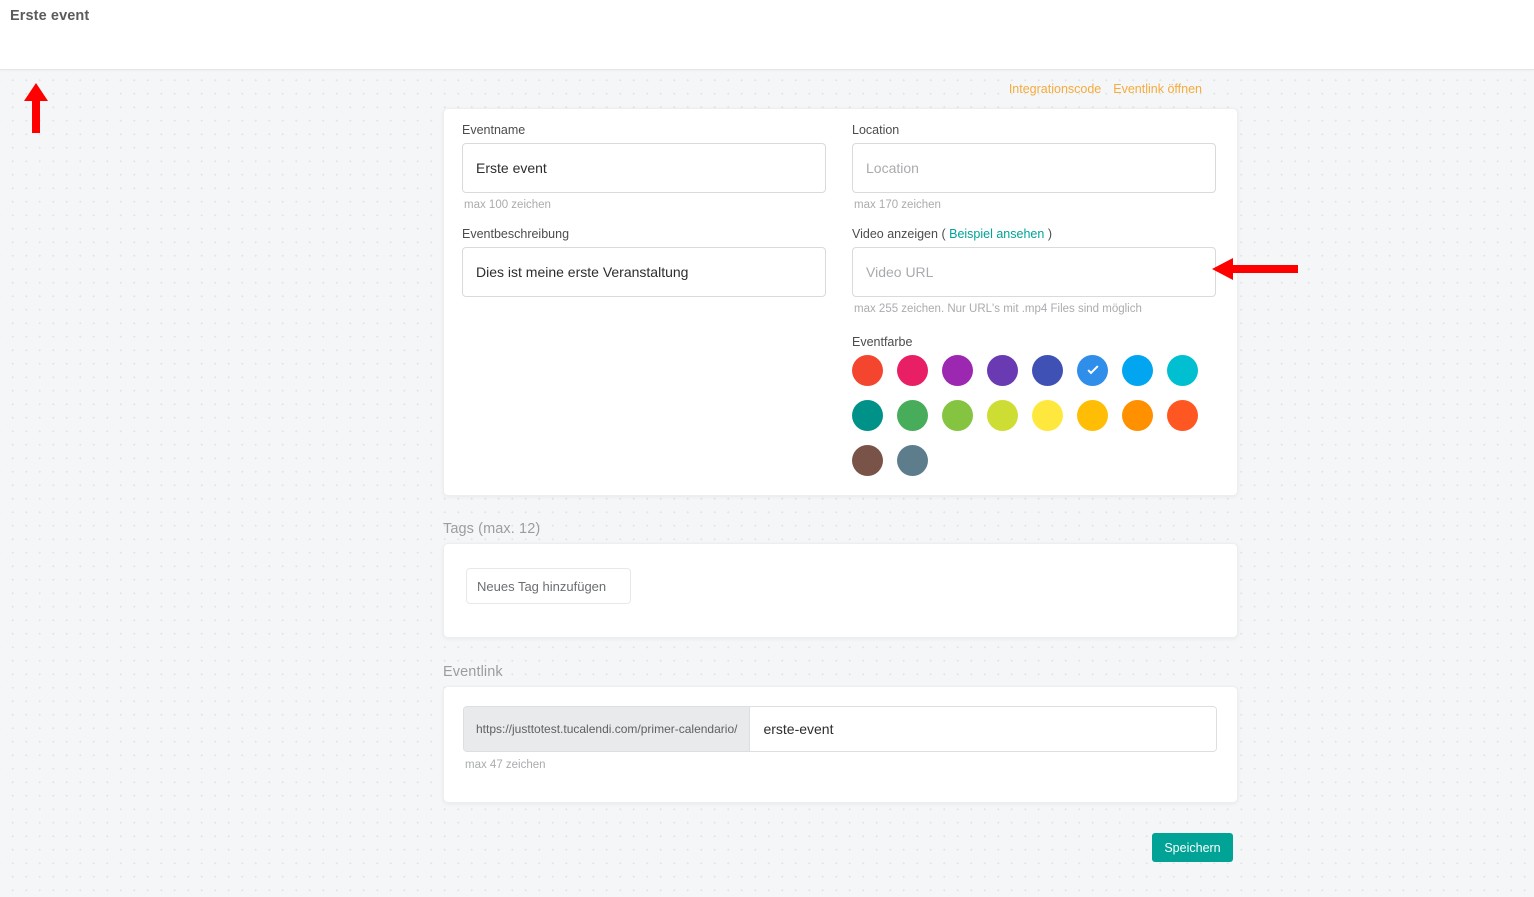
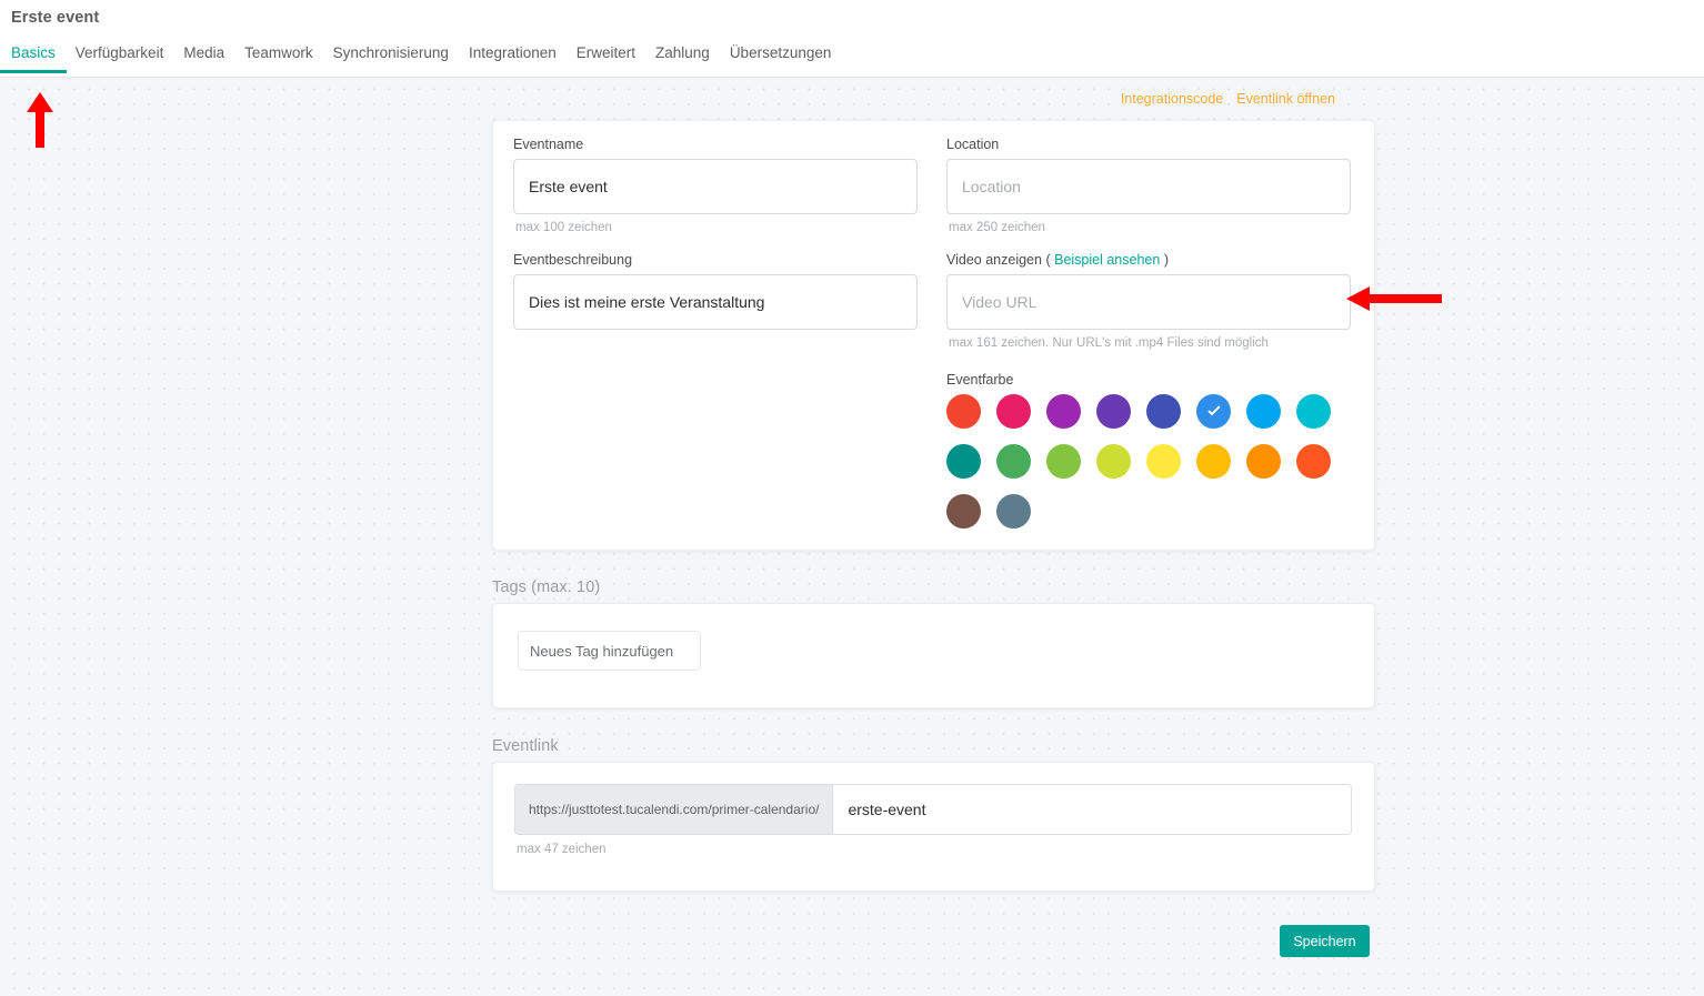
  Erste event
+ Basics
+ Verfügbarkeit
+ Media
+ Teamwork
+ Synchronisierung
+ Integrationen
+ Erweitert
+ Zahlung
+ Übersetzungen
  Integrationscode
  Eventlink öffnen
  Eventname
  Erste event
  max 100 zeichen
  Eventbeschreibung
  Dies ist meine erste Veranstaltung
  Location
  Location
- max 170 zeichen
+ max 250 zeichen
  Video anzeigen ( Beispiel ansehen )
  Video URL
- max 255 zeichen. Nur URL's mit .mp4 Files sind möglich
+ max 161 zeichen. Nur URL's mit .mp4 Files sind möglich
  Eventfarbe
- Tags (max. 12)
+ Tags (max. 10)
  Neues Tag hinzufügen
  Eventlink
  https://justtotest.tucalendi.com/primer-calendario/
  erste-event
  max 47 zeichen
  Speichern
